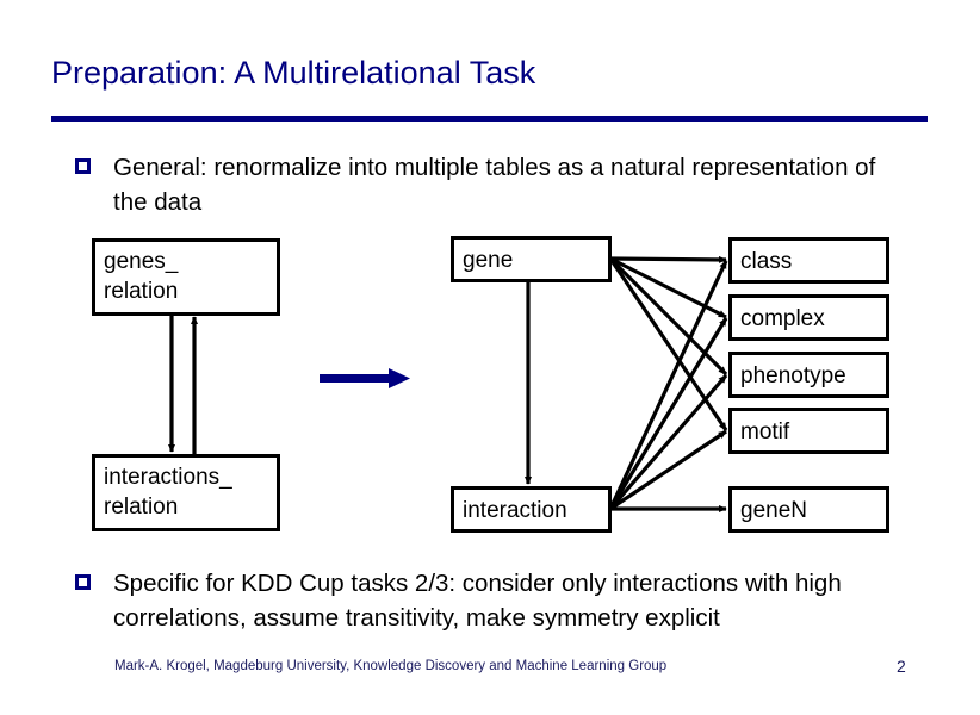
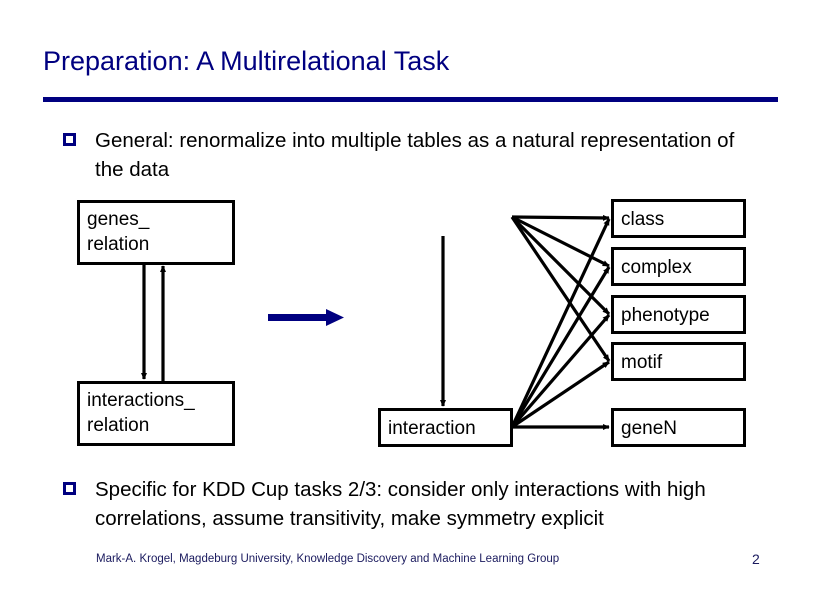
  Preparation: A Multirelational Task
  General: renormalize into multiple tables as a natural representation of the data
  genes_
  relation
  interactions_
  relation
- gene
  interaction
  class
  complex
  phenotype
  motif
  geneN
  Specific for KDD Cup tasks 2/3: consider only interactions with high correlations, assume transitivity, make symmetry explicit
  Mark-A. Krogel, Magdeburg University, Knowledge Discovery and Machine Learning Group
  2
